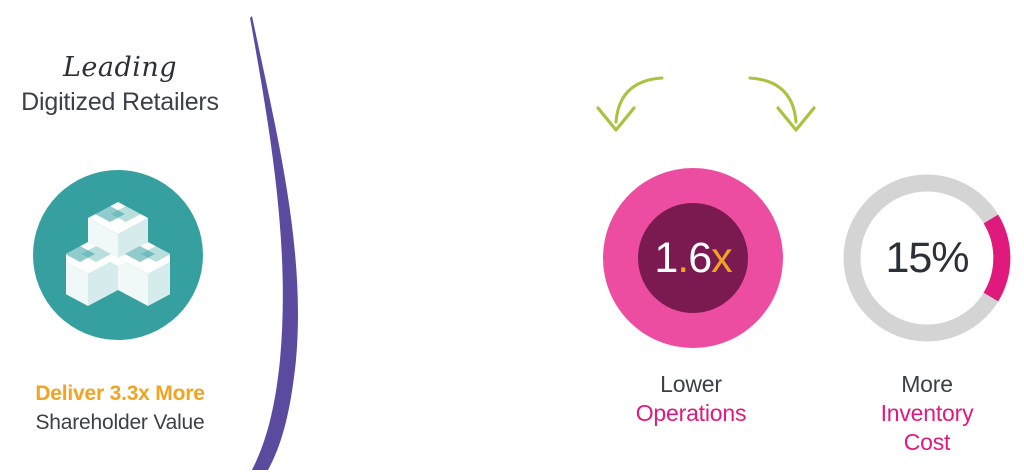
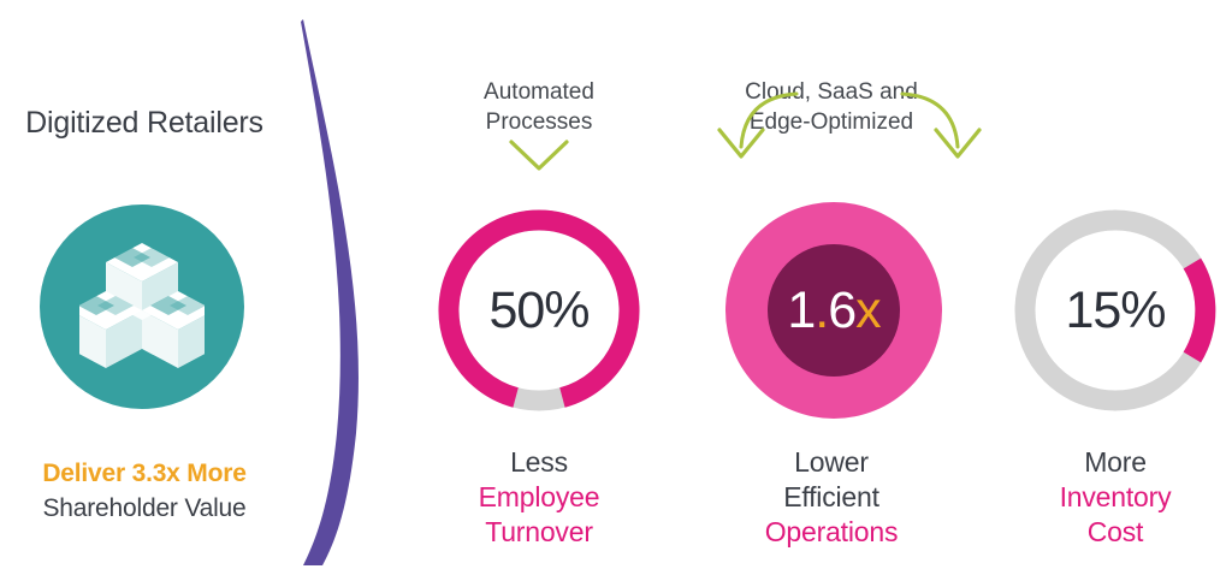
- Leading
  Digitized Retailers
  Deliver 3.3x More
  Shareholder Value
+ Automated
+ Processes
+ 50%
+ Less
+ Employee
+ Turnover
+ Cloud, SaaS and
+ Edge-Optimized
  1
  .
  6
  x
  Lower
+ Efficient
  Operations
  15%
  More
  Inventory
  Cost
